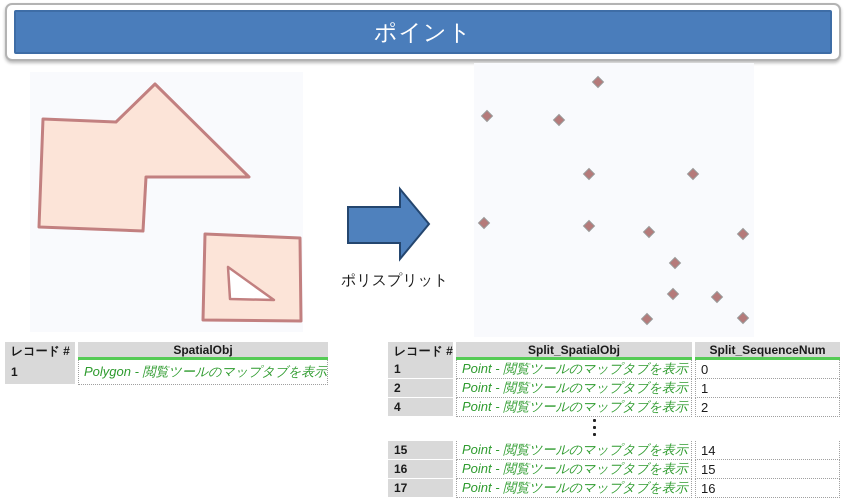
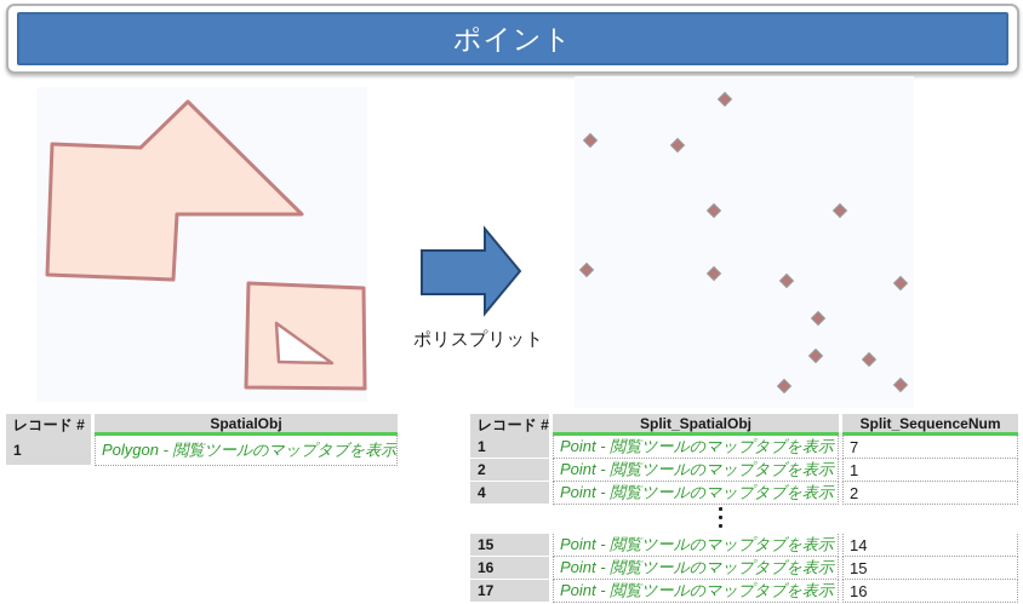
  ポイント
  ポリスプリット
  レコード #
  SpatialObj
  1
  Polygon - 閲覧ツールのマップタブを表示
  レコード #
  Split_SpatialObj
  Split_SequenceNum
  1
  Point - 閲覧ツールのマップタブを表示
- 0
+ 7
  2
  Point - 閲覧ツールのマップタブを表示
  1
  4
  Point - 閲覧ツールのマップタブを表示
  2
  15
  Point - 閲覧ツールのマップタブを表示
  14
  16
  Point - 閲覧ツールのマップタブを表示
  15
  17
  Point - 閲覧ツールのマップタブを表示
  16
